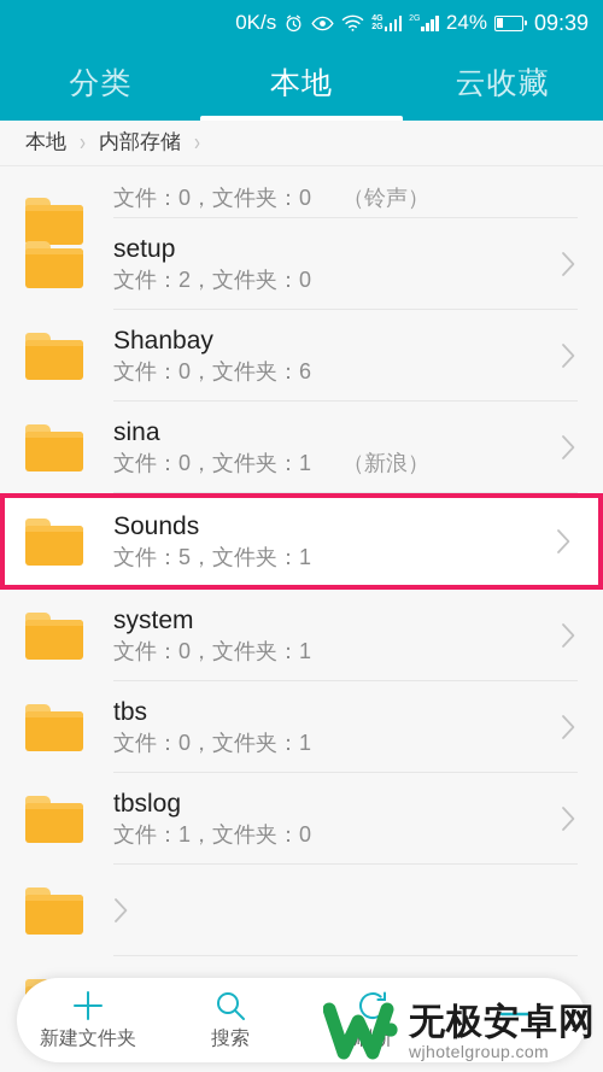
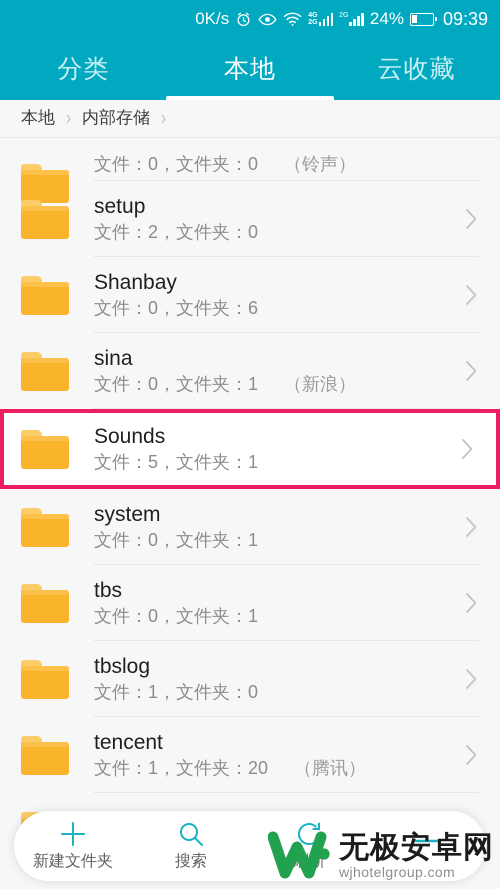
  0K/s
  24%
  09:39
  分类
  本地
  云收藏
  本地
  ›
  内部存储
  ›
  文件：0，文件夹：0
  （铃声）
  setup
  文件：2，文件夹：0
  Shanbay
  文件：0，文件夹：6
  sina
  文件：0，文件夹：1
  （新浪）
  Sounds
  文件：5，文件夹：1
  system
  文件：0，文件夹：1
  tbs
  文件：0，文件夹：1
  tbslog
  文件：1，文件夹：0
+ tencent
+ 文件：1，文件夹：20
+ （腾讯）
  新建文件夹
  搜索
  无极安卓网
  wjhotelgroup.com
